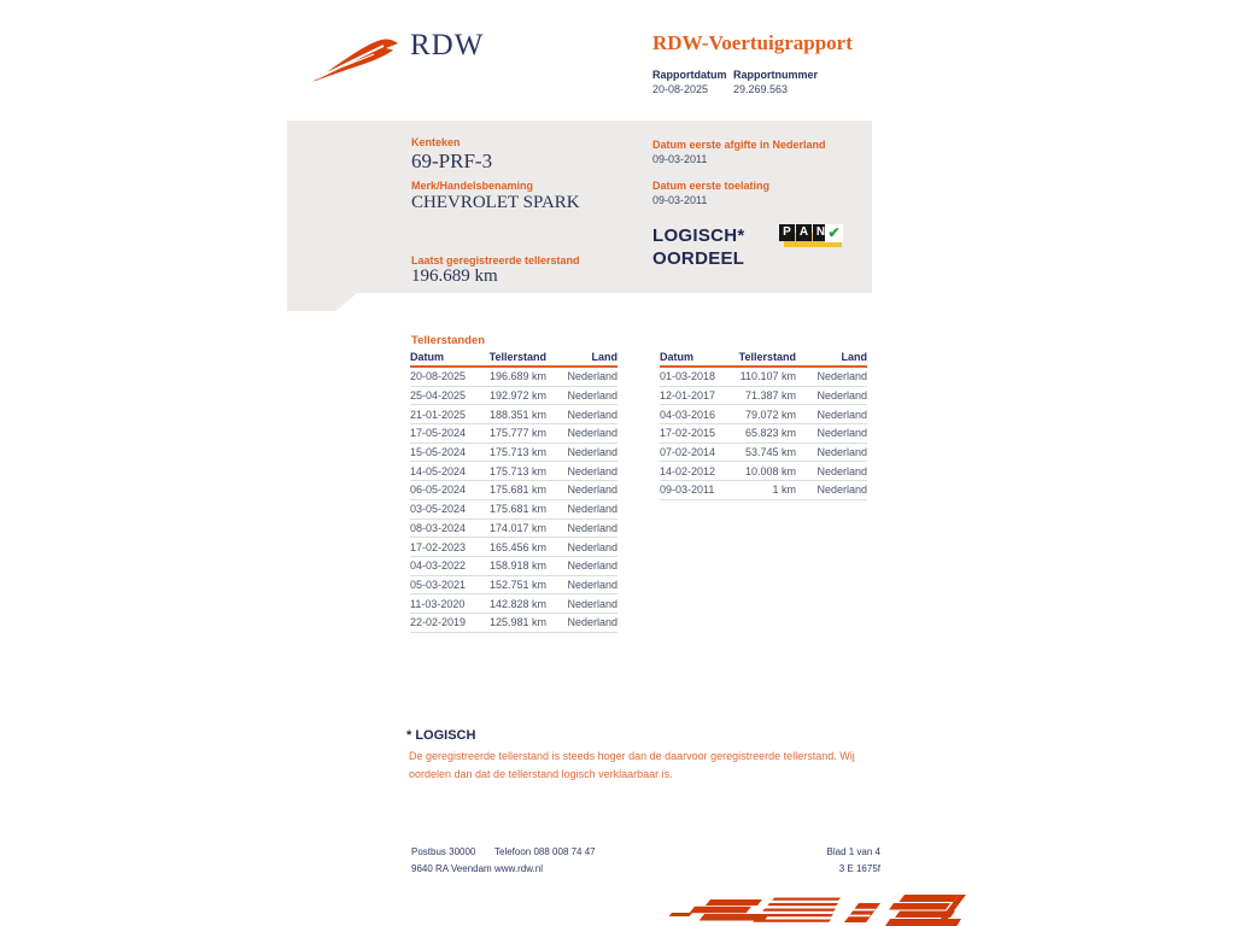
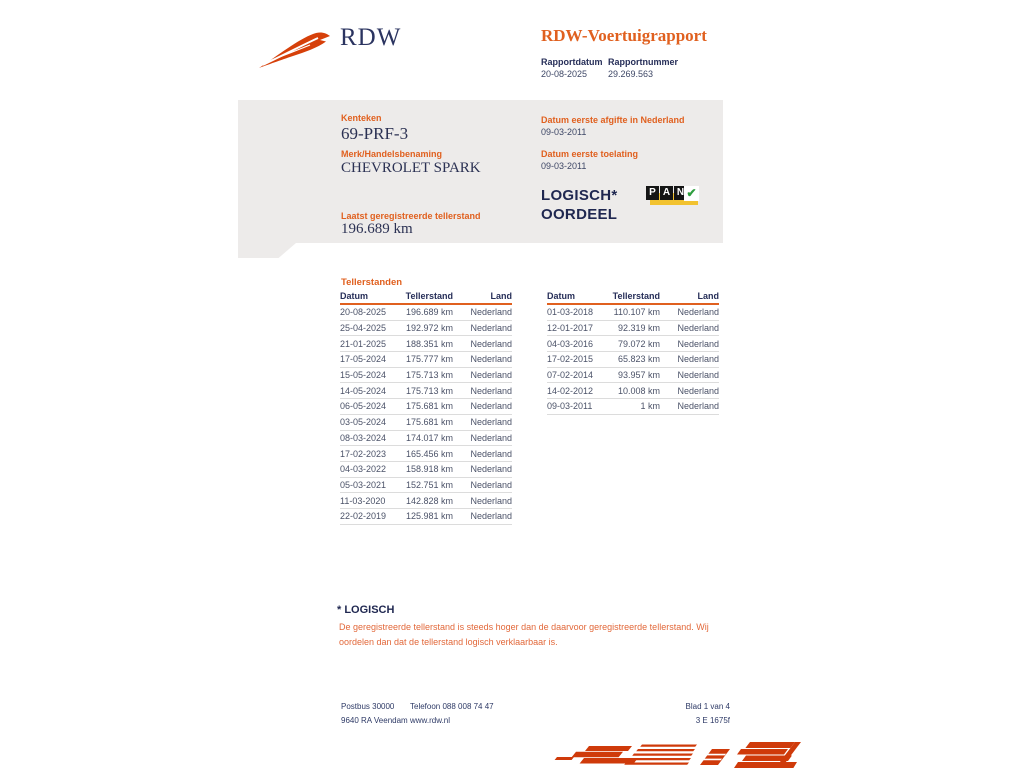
  RDW
  RDW-Voertuigrapport
  Rapportdatum
  Rapportnummer
  20-08-2025
  29.269.563
  Kenteken
  69-PRF-3
  Merk/Handelsbenaming
  CHEVROLET SPARK
  Laatst geregistreerde tellerstand
  196.689 km
  Datum eerste afgifte in Nederland
  09-03-2011
  Datum eerste toelating
  09-03-2011
  LOGISCH*
  OORDEEL
  P
  A
  N
  ✔
  Tellerstanden
  Datum
  Tellerstand
  Land
  20-08-2025
  196.689 km
  Nederland
  25-04-2025
  192.972 km
  Nederland
  21-01-2025
  188.351 km
  Nederland
  17-05-2024
  175.777 km
  Nederland
  15-05-2024
  175.713 km
  Nederland
  14-05-2024
  175.713 km
  Nederland
  06-05-2024
  175.681 km
  Nederland
  03-05-2024
  175.681 km
  Nederland
  08-03-2024
  174.017 km
  Nederland
  17-02-2023
  165.456 km
  Nederland
  04-03-2022
  158.918 km
  Nederland
  05-03-2021
  152.751 km
  Nederland
  11-03-2020
  142.828 km
  Nederland
  22-02-2019
  125.981 km
  Nederland
  Datum
  Tellerstand
  Land
  01-03-2018
  110.107 km
  Nederland
  12-01-2017
- 71.387 km
+ 92.319 km
  Nederland
  04-03-2016
  79.072 km
  Nederland
  17-02-2015
  65.823 km
  Nederland
  07-02-2014
- 53.745 km
+ 93.957 km
  Nederland
  14-02-2012
  10.008 km
  Nederland
  09-03-2011
  1 km
  Nederland
  * LOGISCH
  De geregistreerde tellerstand is steeds hoger dan de daarvoor geregistreerde tellerstand. Wij oordelen dan dat de tellerstand logisch verklaarbaar is.
  Postbus 30000
  9640 RA Veendam
  Telefoon 088 008 74 47
  www.rdw.nl
  Blad 1 van 4
  3 E 1675f
